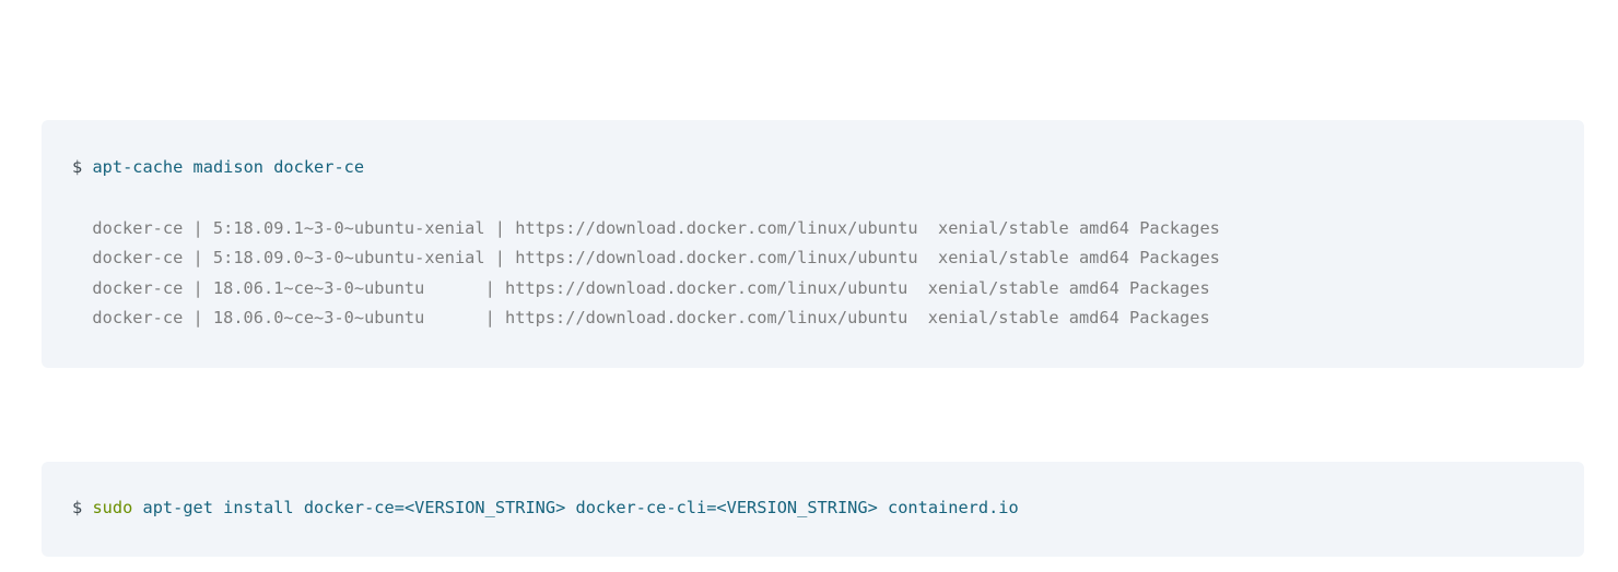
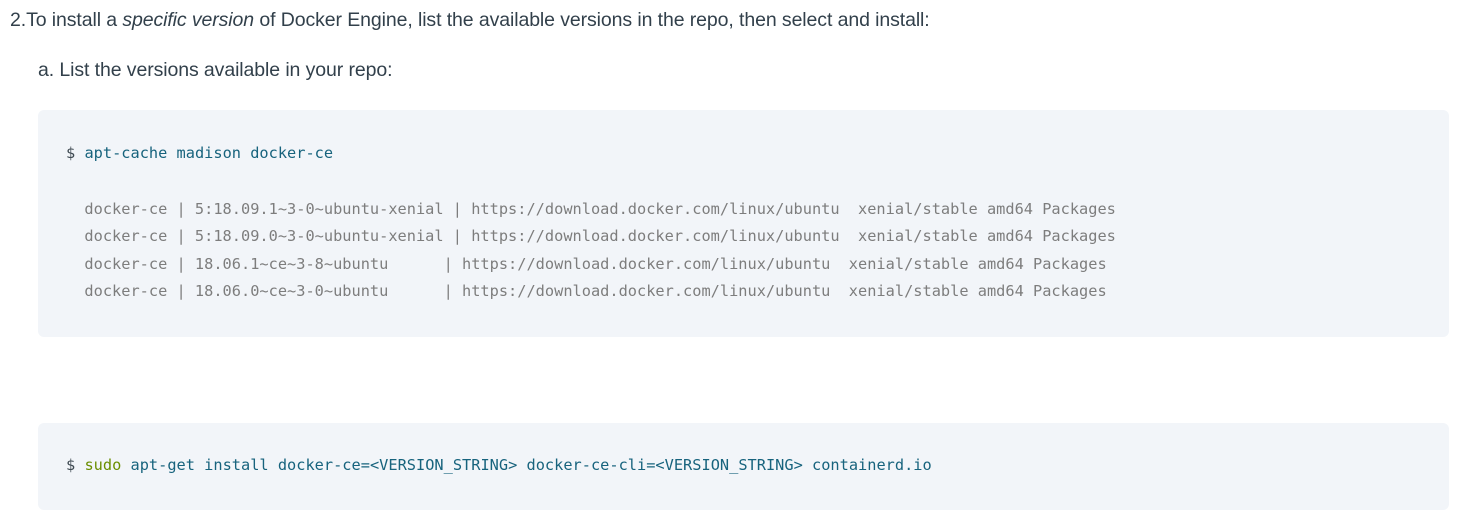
+ 2.To install a specific version of Docker Engine, list the available versions in the repo, then select and install:
+ a. List the versions available in your repo:
- $ apt-cache madison docker-ce docker-ce | 5:18.09.1~3-0~ubuntu-xenial | https://download.docker.com/linux/ubuntu xenial/stable amd64 Packages docker-ce | 5:18.09.0~3-0~ubuntu-xenial | https://download.docker.com/linux/ubuntu xenial/stable amd64 Packages docker-ce | 18.06.1~ce~3-0~ubuntu | https://download.docker.com/linux/ubuntu xenial/stable amd64 Packages docker-ce | 18.06.0~ce~3-0~ubuntu | https://download.docker.com/linux/ubuntu xenial/stable amd64 Packages
+ $ apt-cache madison docker-ce docker-ce | 5:18.09.1~3-0~ubuntu-xenial | https://download.docker.com/linux/ubuntu xenial/stable amd64 Packages docker-ce | 5:18.09.0~3-0~ubuntu-xenial | https://download.docker.com/linux/ubuntu xenial/stable amd64 Packages docker-ce | 18.06.1~ce~3-8~ubuntu | https://download.docker.com/linux/ubuntu xenial/stable amd64 Packages docker-ce | 18.06.0~ce~3-0~ubuntu | https://download.docker.com/linux/ubuntu xenial/stable amd64 Packages
  $ sudo apt-get install docker-ce=<VERSION_STRING> docker-ce-cli=<VERSION_STRING> containerd.io
